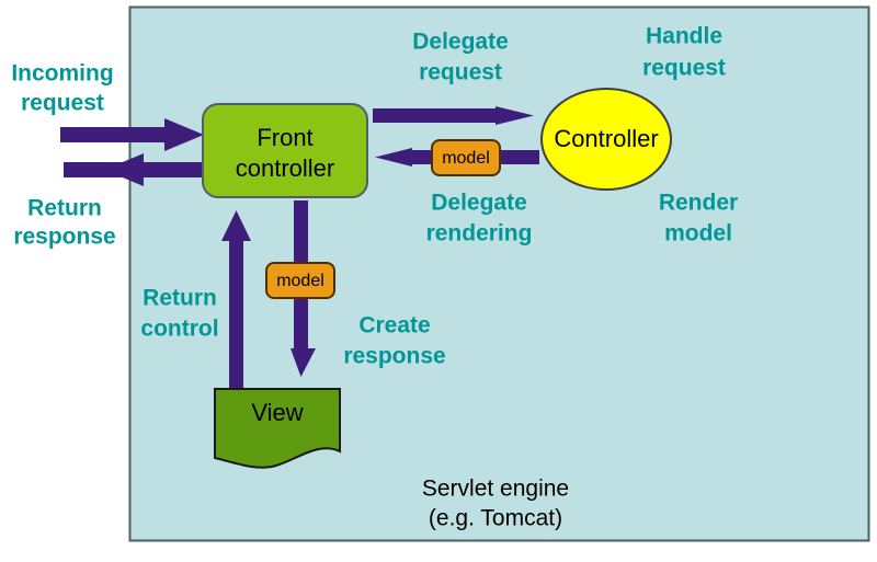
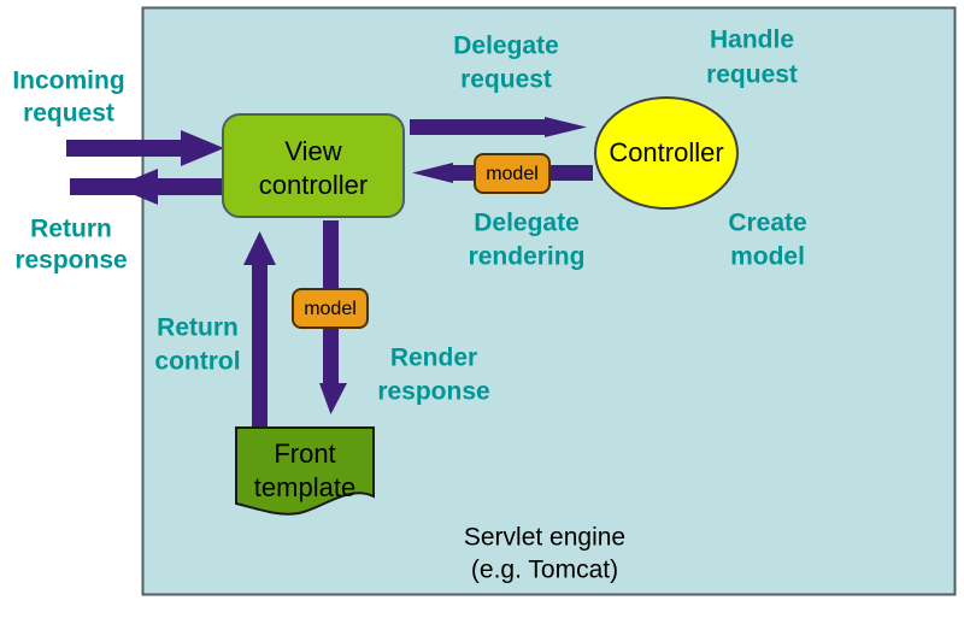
- Front
+ View
  controller
  Controller
- View
+ Front
+ template
  model
  model
  Incoming
  request
  Return
  response
  Delegate
  request
  Handle
  request
  Delegate
  rendering
- Render
+ Create
  model
  Return
  control
- Create
+ Render
  response
  Servlet engine
  (e.g. Tomcat)
